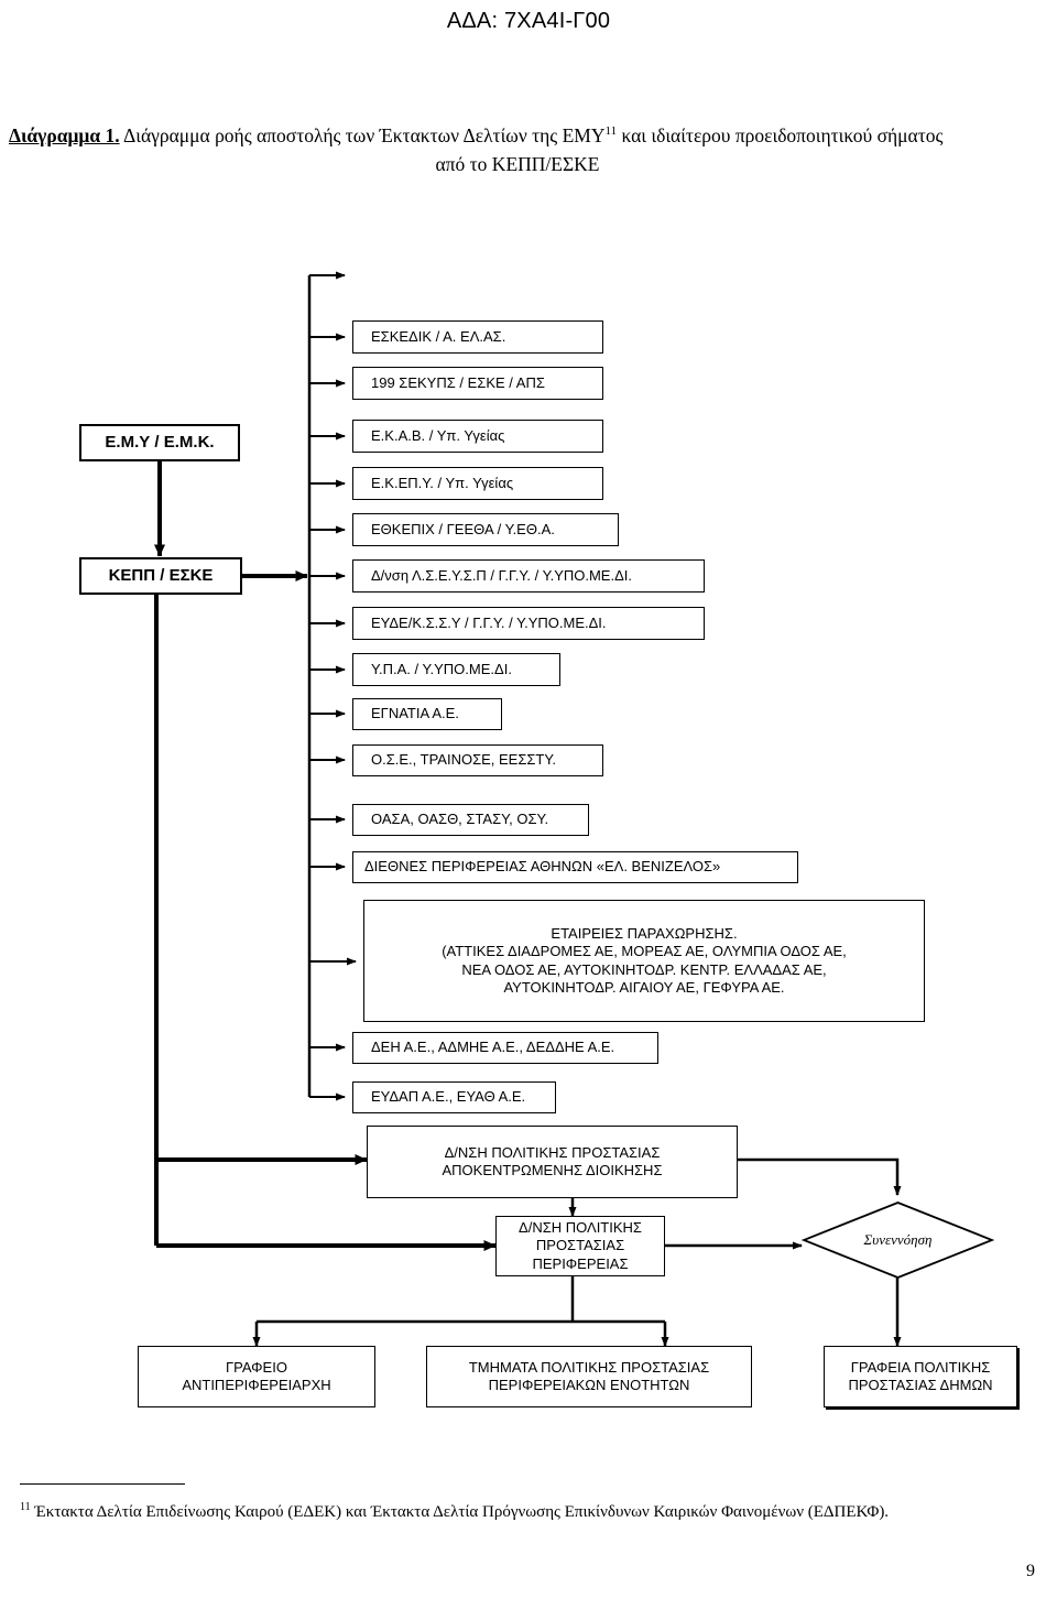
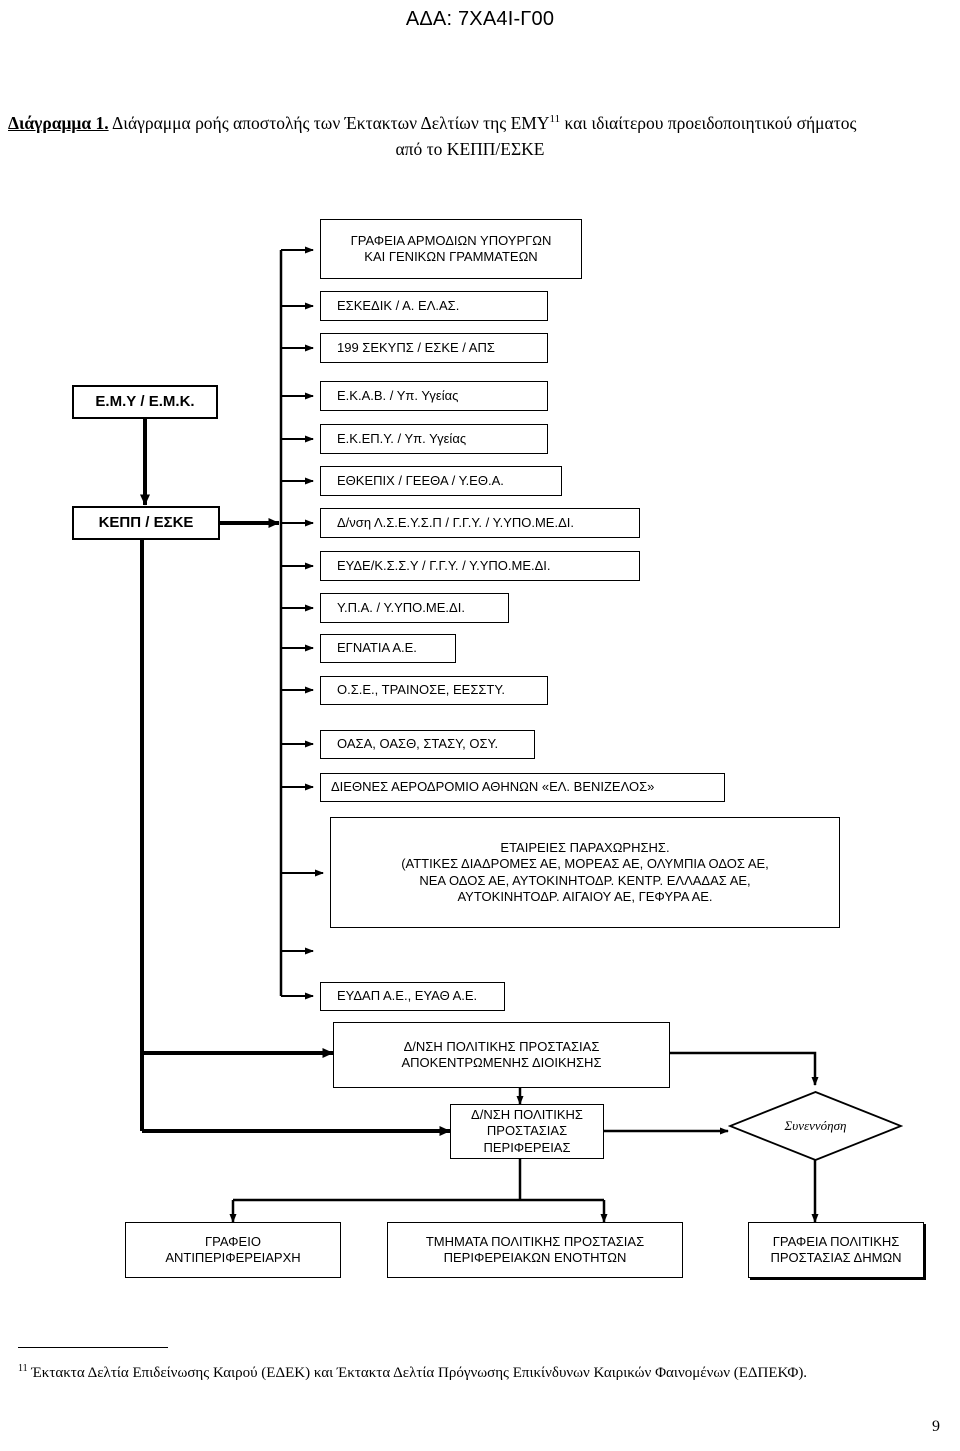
  ΑΔΑ: 7ΧΑ4Ι-Γ00
  Διάγραμμα 1. Διάγραμμα ροής αποστολής των Έκτακτων Δελτίων της ΕΜΥ11 και ιδιαίτερου προειδοποιητικού σήματος
  από το ΚΕΠΠ/ΕΣΚΕ
  Ε.Μ.Υ / Ε.Μ.Κ.
  ΚΕΠΠ / ΕΣΚΕ
+ ΓΡΑΦΕΙΑ ΑΡΜΟΔΙΩΝ ΥΠΟΥΡΓΩΝ
+ ΚΑΙ ΓΕΝΙΚΩΝ ΓΡΑΜΜΑΤΕΩΝ
  ΕΣΚΕΔΙΚ / Α. ΕΛ.ΑΣ.
  199 ΣΕΚΥΠΣ / ΕΣΚΕ / ΑΠΣ
  Ε.Κ.Α.Β. / Υπ. Υγείας
  Ε.Κ.ΕΠ.Υ. / Υπ. Υγείας
  ΕΘΚΕΠΙΧ / ΓΕΕΘΑ / Υ.ΕΘ.Α.
  Δ/νση Λ.Σ.Ε.Υ.Σ.Π / Γ.Γ.Υ. / Υ.ΥΠΟ.ΜΕ.ΔΙ.
  ΕΥΔΕ/Κ.Σ.Σ.Υ / Γ.Γ.Υ. / Υ.ΥΠΟ.ΜΕ.ΔΙ.
  Υ.Π.Α. / Υ.ΥΠΟ.ΜΕ.ΔΙ.
  ΕΓΝΑΤΙΑ Α.Ε.
  Ο.Σ.Ε., ΤΡΑΙΝΟΣΕ, ΕΕΣΣΤΥ.
  ΟΑΣΑ, ΟΑΣΘ, ΣΤΑΣΥ, ΟΣΥ.
- ΔΙΕΘΝΕΣ ΠΕΡΙΦΕΡΕΙΑΣ ΑΘΗΝΩΝ «ΕΛ. ΒΕΝΙΖΕΛΟΣ»
+ ΔΙΕΘΝΕΣ ΑΕΡΟΔΡΟΜΙΟ ΑΘΗΝΩΝ «ΕΛ. ΒΕΝΙΖΕΛΟΣ»
  ΕΤΑΙΡΕΙΕΣ ΠΑΡΑΧΩΡΗΣΗΣ.
  (ΑΤΤΙΚΕΣ ΔΙΑΔΡΟΜΕΣ ΑΕ, ΜΟΡΕΑΣ ΑΕ, ΟΛΥΜΠΙΑ ΟΔΟΣ ΑΕ,
  ΝΕΑ ΟΔΟΣ ΑΕ, ΑΥΤΟΚΙΝΗΤΟΔΡ. ΚΕΝΤΡ. ΕΛΛΑΔΑΣ ΑΕ,
  ΑΥΤΟΚΙΝΗΤΟΔΡ. ΑΙΓΑΙΟΥ ΑΕ, ΓΕΦΥΡΑ ΑΕ.
- ΔΕΗ Α.Ε., ΑΔΜΗΕ Α.Ε., ΔΕΔΔΗΕ Α.Ε.
  ΕΥΔΑΠ Α.Ε., ΕΥΑΘ Α.Ε.
  Δ/ΝΣΗ ΠΟΛΙΤΙΚΗΣ ΠΡΟΣΤΑΣΙΑΣ
  ΑΠΟΚΕΝΤΡΩΜΕΝΗΣ ΔΙΟΙΚΗΣΗΣ
  Δ/ΝΣΗ ΠΟΛΙΤΙΚΗΣ
  ΠΡΟΣΤΑΣΙΑΣ ΠΕΡΙΦΕΡΕΙΑΣ
  Συνεννόηση
  ΓΡΑΦΕΙΟ
  ΑΝΤΙΠΕΡΙΦΕΡΕΙΑΡΧΗ
  ΤΜΗΜΑΤΑ ΠΟΛΙΤΙΚΗΣ ΠΡΟΣΤΑΣΙΑΣ
  ΠΕΡΙΦΕΡΕΙΑΚΩΝ ΕΝΟΤΗΤΩΝ
  ΓΡΑΦΕΙΑ ΠΟΛΙΤΙΚΗΣ
  ΠΡΟΣΤΑΣΙΑΣ ΔΗΜΩΝ
  11 Έκτακτα Δελτία Επιδείνωσης Καιρού (ΕΔΕΚ) και Έκτακτα Δελτία Πρόγνωσης Επικίνδυνων Καιρικών Φαινομένων (ΕΔΠΕΚΦ).
  9
